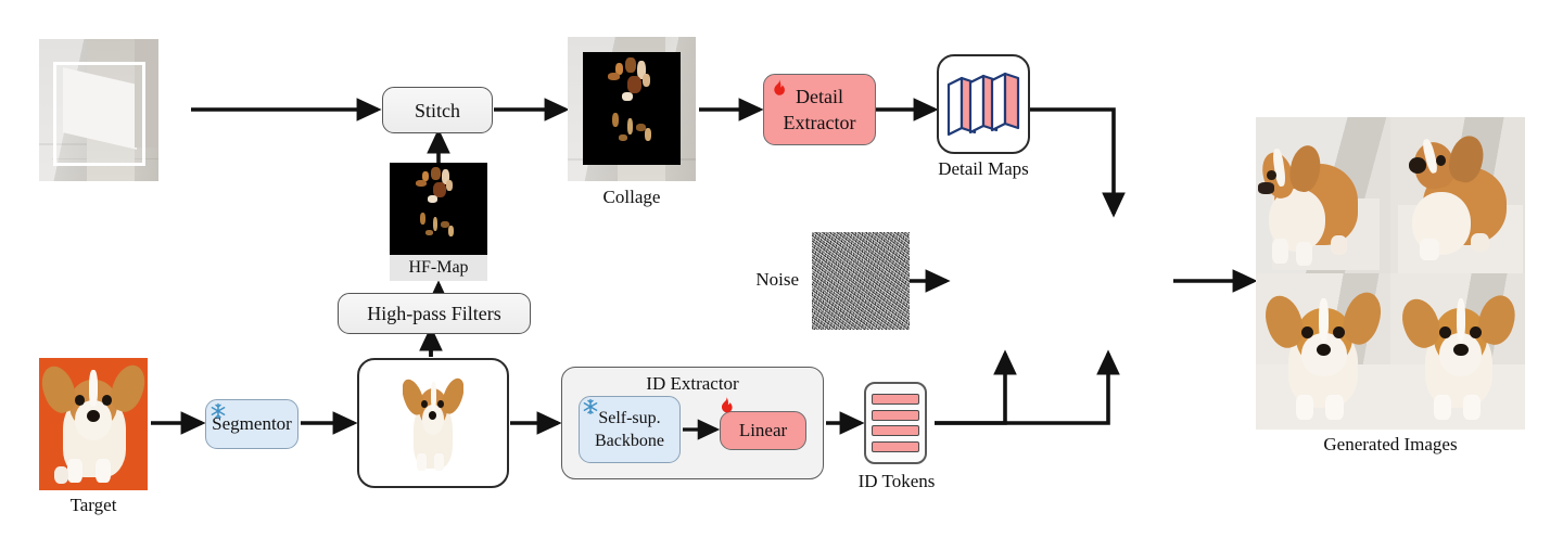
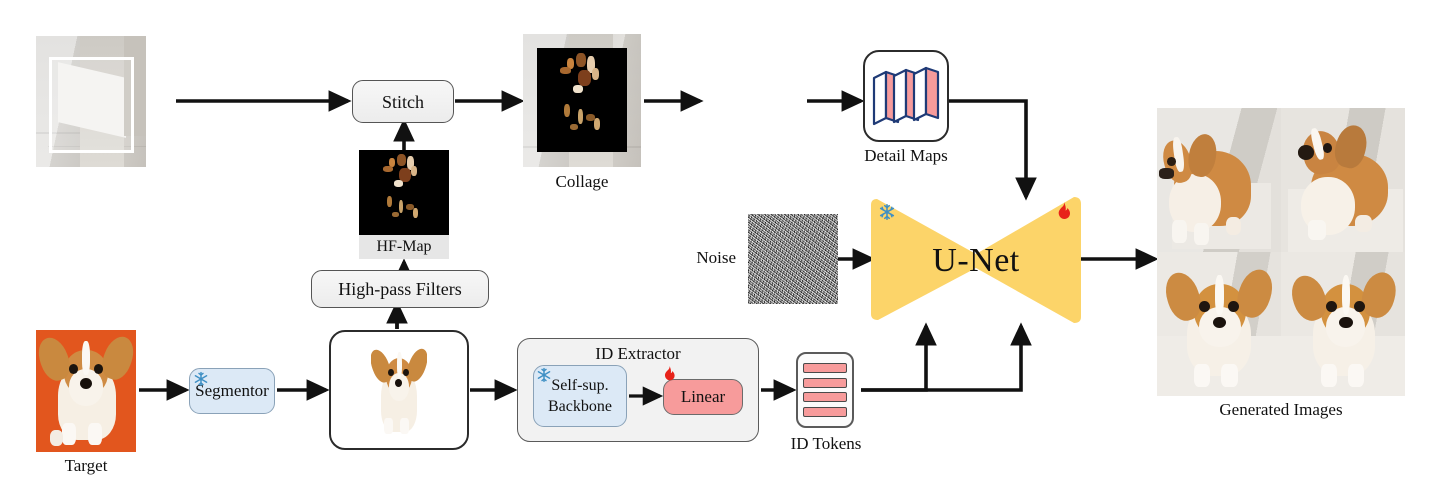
  Stitch
  HF-Map
  Collage
- Detail
- Extractor
  Detail Maps
  Noise
+ U-Net
  Generated Images
  Target
  Segmentor
  High-pass Filters
  ID Extractor
  Self-sup.
  Backbone
  Linear
  ID Tokens
